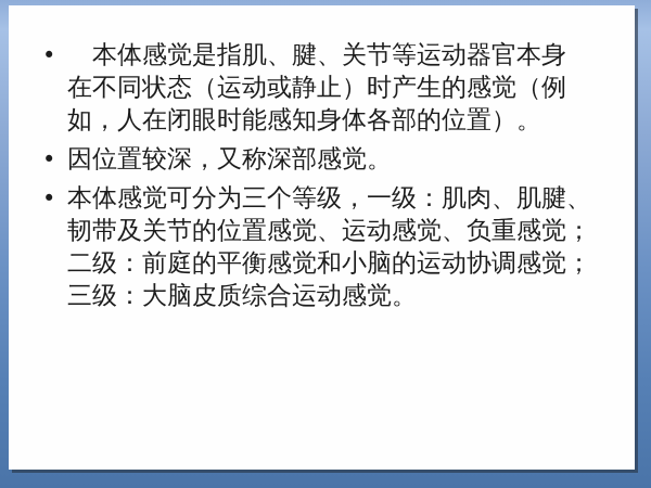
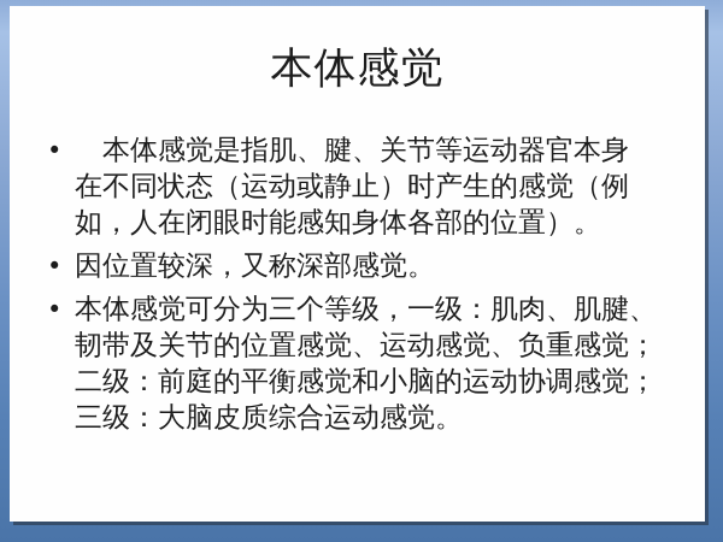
+ 本体感觉
  •
  本体感觉是指肌、腱、关节等运动器官本身
  在不同状态（运动或静止）时产生的感觉（例
  如，人在闭眼时能感知身体各部的位置）。
  •
  因位置较深，又称深部感觉。
  •
  本体感觉可分为三个等级，一级：肌肉、肌腱、
  韧带及关节的位置感觉、运动感觉、负重感觉；
  二级：前庭的平衡感觉和小脑的运动协调感觉；
  三级：大脑皮质综合运动感觉。
